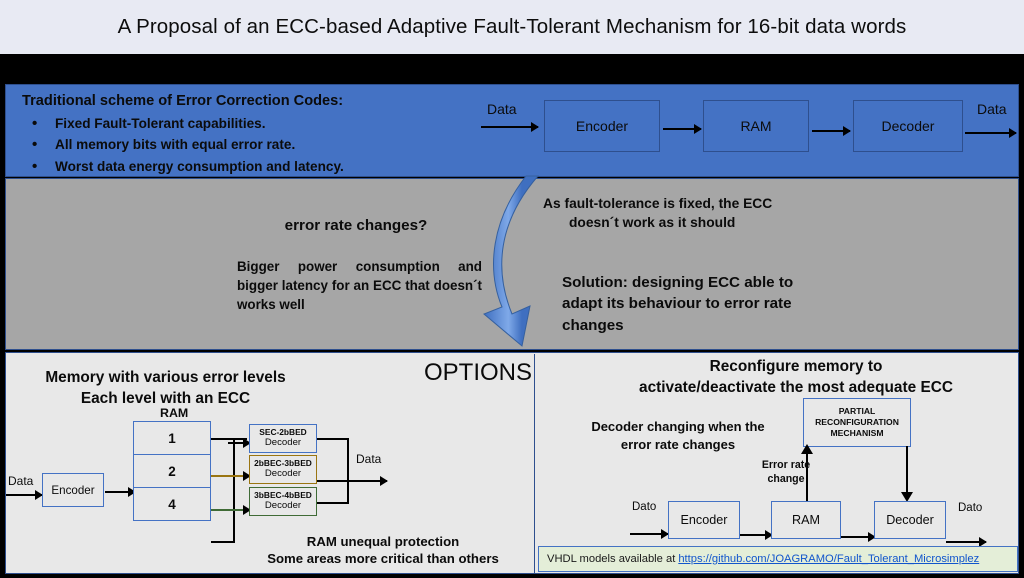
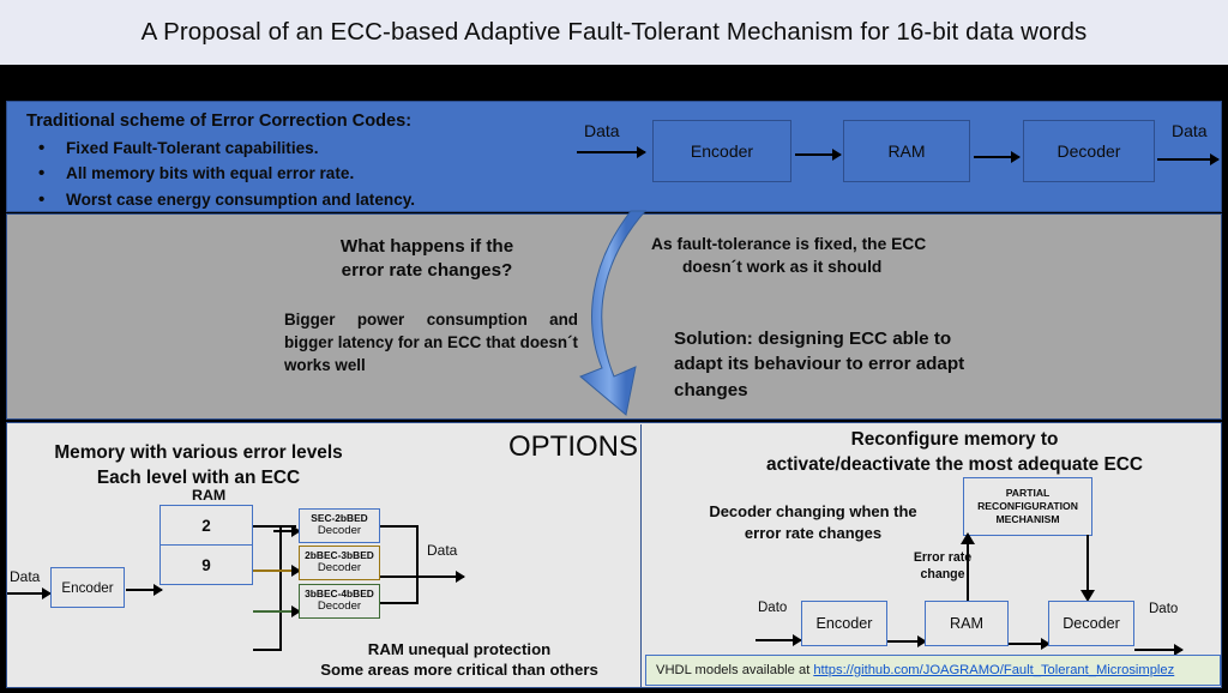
  A Proposal of an ECC-based Adaptive Fault-Tolerant Mechanism for 16-bit data words
  Traditional scheme of Error Correction Codes:
  Fixed Fault-Tolerant capabilities.
  All memory bits with equal error rate.
- Worst data energy consumption and latency.
+ Worst case energy consumption and latency.
  Data
  Encoder
  RAM
  Decoder
  Data
+ What happens if the
  error rate changes?
  Bigger power consumption and bigger latency for an ECC that doesn´t works well
  As fault-tolerance is fixed, the ECC
  doesn´t work as it should
- Solution: designing ECC able to adapt its behaviour to error rate changes
+ Solution: designing ECC able to adapt its behaviour to error adapt changes
  OPTIONS
  Memory with various error levels
  Each level with an ECC
  Reconfigure memory to
  activate/deactivate the most adequate ECC
  Data
  Encoder
  RAM
- 1
  2
- 4
+ 9
  SEC-2bBED
  Decoder
  2bBEC-3bBED
  Decoder
  3bBEC-4bBED
  Decoder
  Data
  RAM unequal protection
  Some areas more critical than others
  Decoder changing when the
  error rate changes
  PARTIAL
  RECONFIGURATION
  MECHANISM
  Error rate
  change
  Dato
  Encoder
  RAM
  Decoder
  Dato
  VHDL models available at
  https://github.com/JOAGRAMO/Fault_Tolerant_Microsimplez
